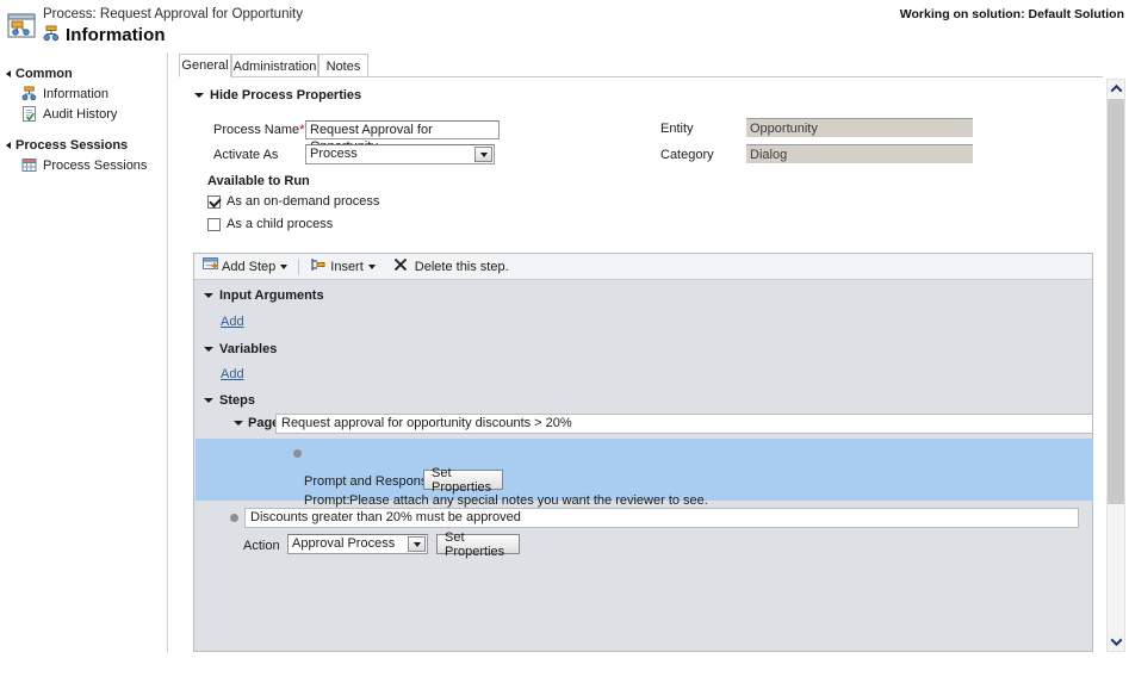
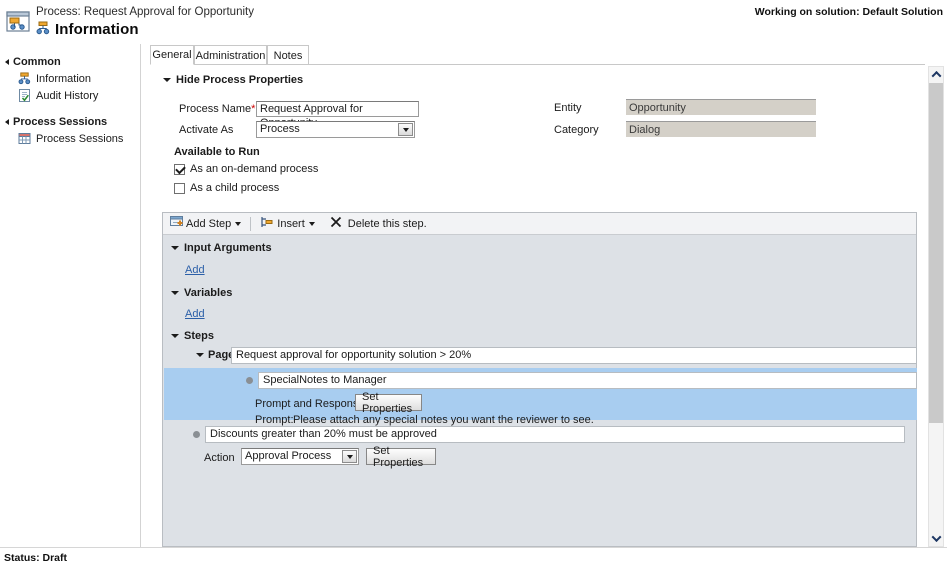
  Process: Request Approval for Opportunity
  Information
  Working on solution: Default Solution
  Common
  Information
  Audit History
  Process Sessions
  Process Sessions
  General
  Administration
  Notes
  Hide Process Properties
  Process Name*
  Activate As
  Process
  Entity
  Opportunity
  Category
  Dialog
  Available to Run
  As an on-demand process
  As a child process
  Add Step
  Insert
  Delete this step.
  Input Arguments
  Add
  Variables
  Add
  Steps
- Request approval for opportunity discounts > 20%
+ Request approval for opportunity solution > 20%
+ SpecialNotes to Manager
  Prompt and Respon
  Set Properties
  Prompt:
  Please attach any special notes you want the reviewer to see.
  Discounts greater than 20% must be approved
  Action
  Approval Process
  Set Properties
+ Status: Draft
